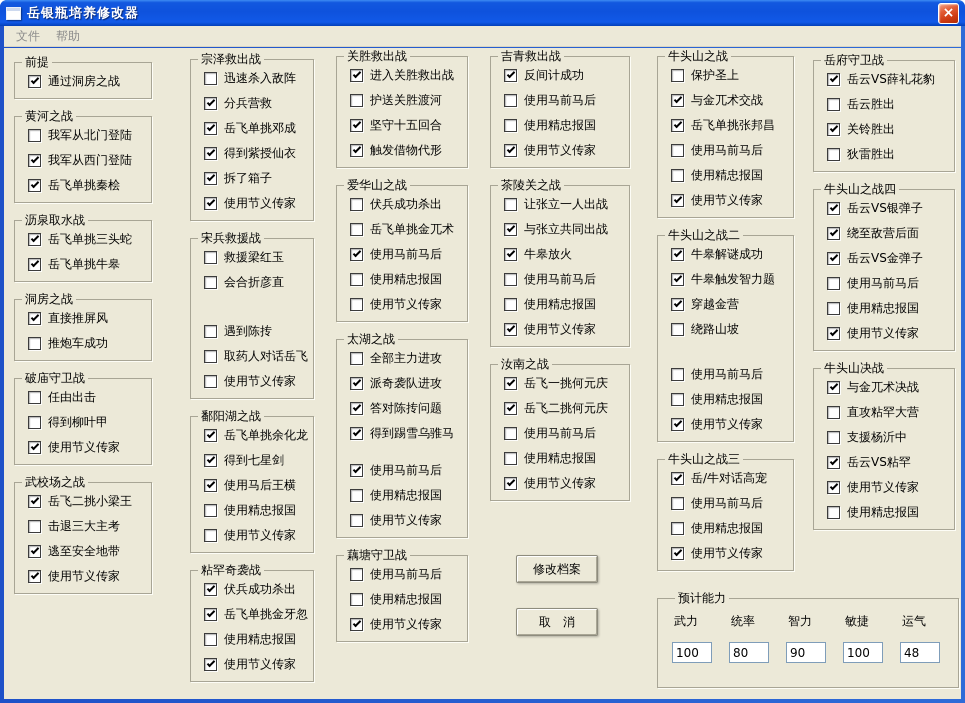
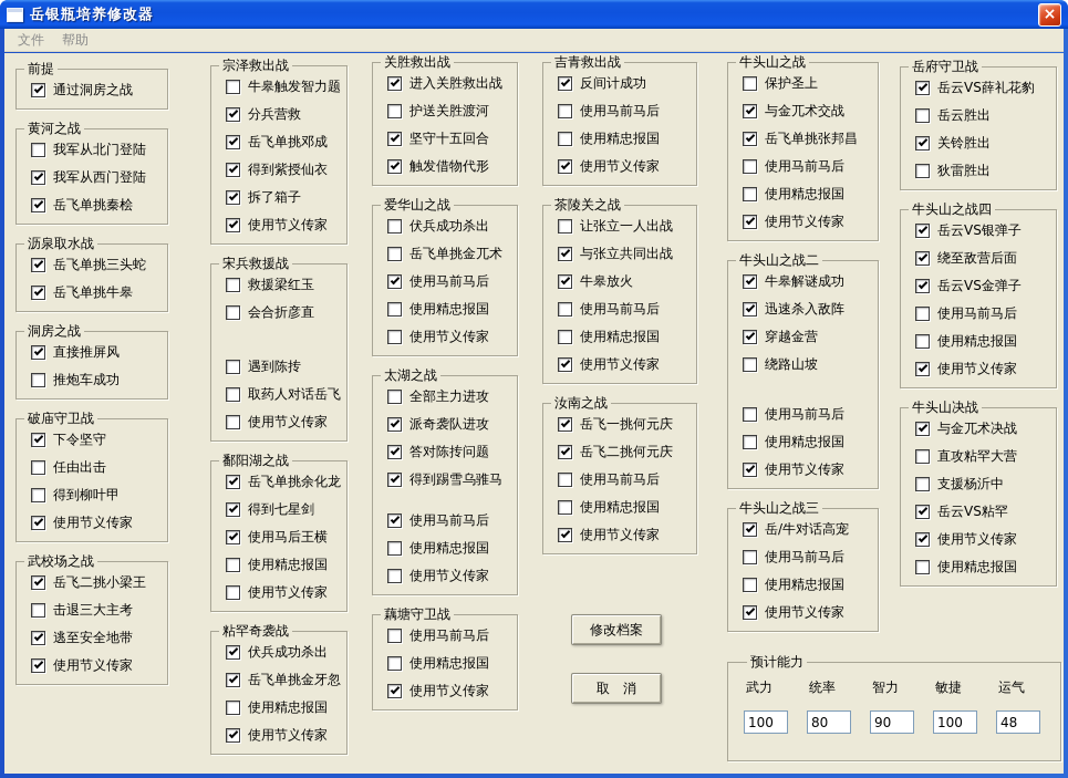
  岳银瓶培养修改器
  ×
  文件
  帮助
  前提
  通过洞房之战
  黄河之战
  我军从北门登陆
  我军从西门登陆
  岳飞单挑秦桧
  沥泉取水战
  岳飞单挑三头蛇
  岳飞单挑牛皋
  洞房之战
  直接推屏风
  推炮车成功
  破庙守卫战
+ 下令坚守
  任由出击
  得到柳叶甲
  使用节义传家
  武校场之战
  岳飞二挑小梁王
  击退三大主考
  逃至安全地带
  使用节义传家
  宗泽救出战
- 迅速杀入敌阵
+ 牛皋触发智力题
  分兵营救
  岳飞单挑邓成
  得到紫授仙衣
  拆了箱子
  使用节义传家
  宋兵救援战
  救援梁红玉
  会合折彦直
  遇到陈抟
  取药人对话岳飞
  使用节义传家
  鄱阳湖之战
  岳飞单挑余化龙
  得到七星剑
  使用马后王横
  使用精忠报国
  使用节义传家
  粘罕奇袭战
  伏兵成功杀出
  岳飞单挑金牙忽
  使用精忠报国
  使用节义传家
  关胜救出战
  进入关胜救出战
  护送关胜渡河
  坚守十五回合
  触发借物代形
  爱华山之战
  伏兵成功杀出
  岳飞单挑金兀术
  使用马前马后
  使用精忠报国
  使用节义传家
  太湖之战
  全部主力进攻
  派奇袭队进攻
  答对陈抟问题
  得到踢雪乌骓马
  使用马前马后
  使用精忠报国
  使用节义传家
  藕塘守卫战
  使用马前马后
  使用精忠报国
  使用节义传家
  吉青救出战
  反间计成功
  使用马前马后
  使用精忠报国
  使用节义传家
  茶陵关之战
  让张立一人出战
  与张立共同出战
  牛皋放火
  使用马前马后
  使用精忠报国
  使用节义传家
  汝南之战
  岳飞一挑何元庆
  岳飞二挑何元庆
  使用马前马后
  使用精忠报国
  使用节义传家
  牛头山之战
  保护圣上
  与金兀术交战
  岳飞单挑张邦昌
  使用马前马后
  使用精忠报国
  使用节义传家
  牛头山之战二
  牛皋解谜成功
- 牛皋触发智力题
+ 迅速杀入敌阵
  穿越金营
  绕路山坡
  使用马前马后
  使用精忠报国
  使用节义传家
  牛头山之战三
  岳/牛对话高宠
  使用马前马后
  使用精忠报国
  使用节义传家
  岳府守卫战
  岳云VS薛礼花豹
  岳云胜出
  关铃胜出
  狄雷胜出
  牛头山之战四
  岳云VS银弹子
  绕至敌营后面
  岳云VS金弹子
  使用马前马后
  使用精忠报国
  使用节义传家
  牛头山决战
  与金兀术决战
  直攻粘罕大营
  支援杨沂中
  岳云VS粘罕
  使用节义传家
  使用精忠报国
  修改档案
  取 消
  预计能力
  武力
  100
  统率
  80
  智力
  90
  敏捷
  100
  运气
  48
